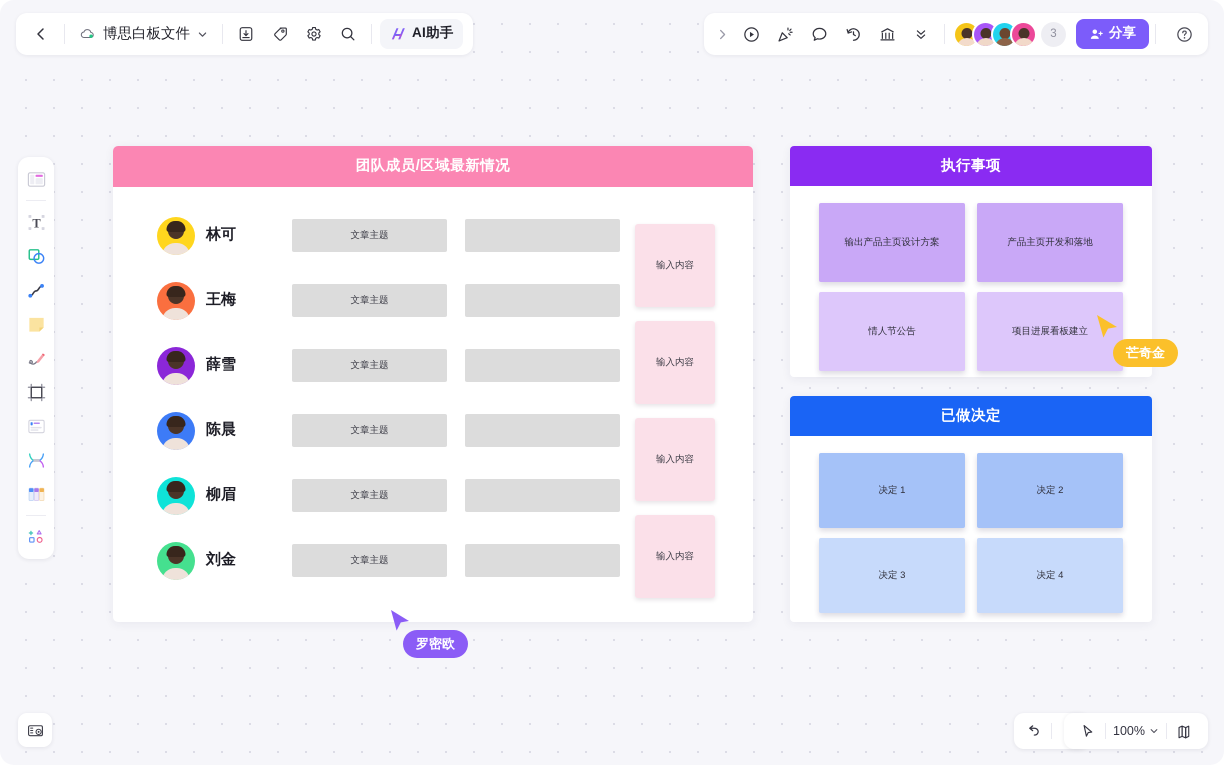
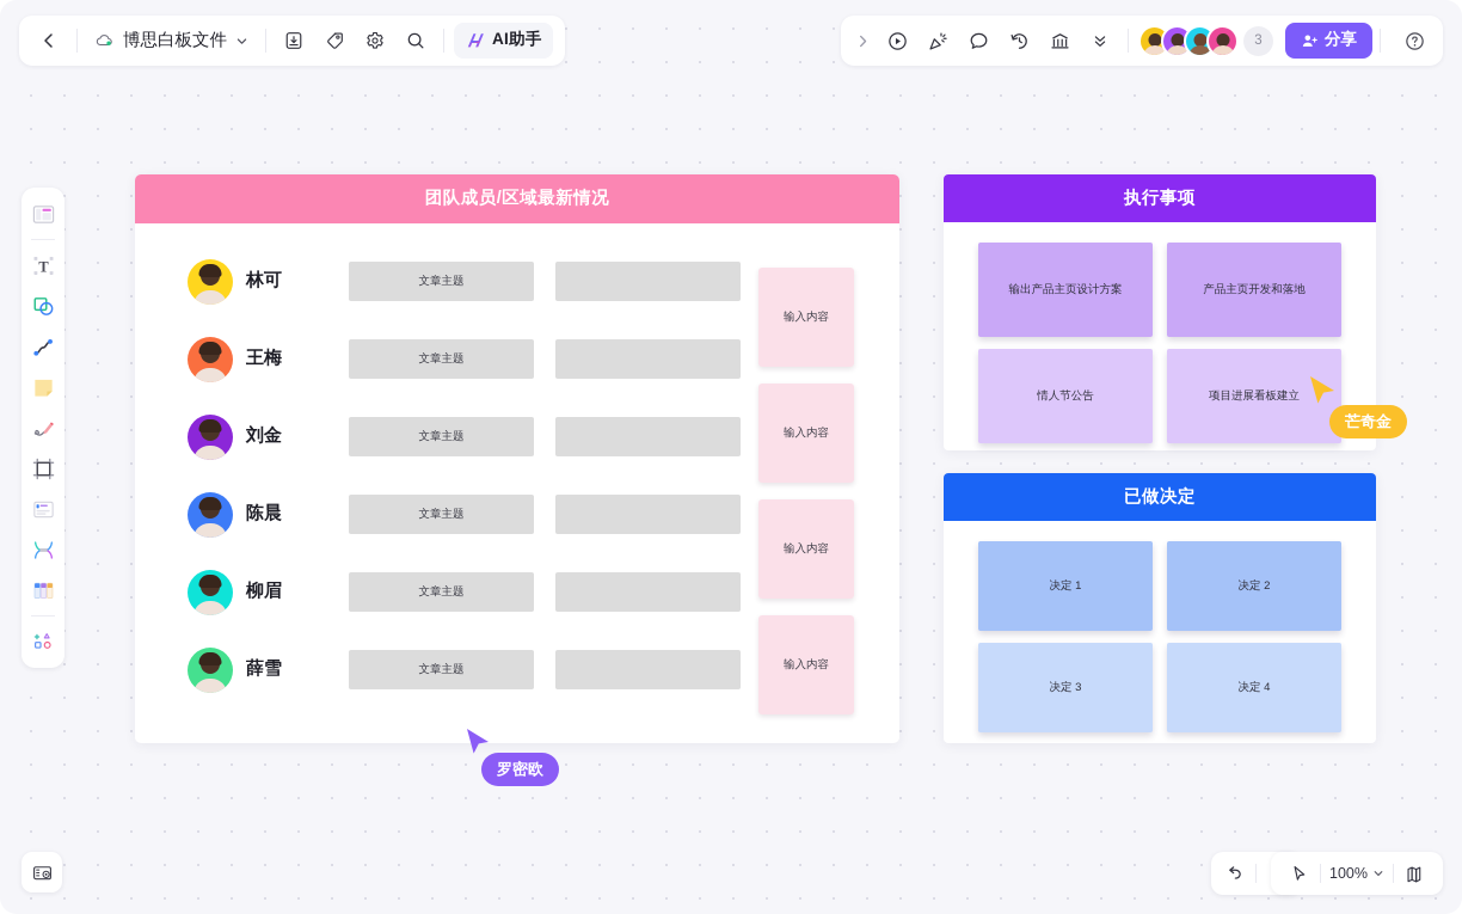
  博思白板文件
  AI助手
  3
  分享
  T
  100%
  团队成员/区域最新情况
  林可
  文章主题
  王梅
  文章主题
- 薛雪
+ 刘金
  文章主题
  陈晨
  文章主题
  柳眉
  文章主题
- 刘金
+ 薛雪
  文章主题
  输入内容
  输入内容
  输入内容
  输入内容
  执行事项
  输出产品主页设计方案
  产品主页开发和落地
  情人节公告
  项目进展看板建立
  已做决定
  决定 1
  决定 2
  决定 3
  决定 4
  芒奇金
  罗密欧
